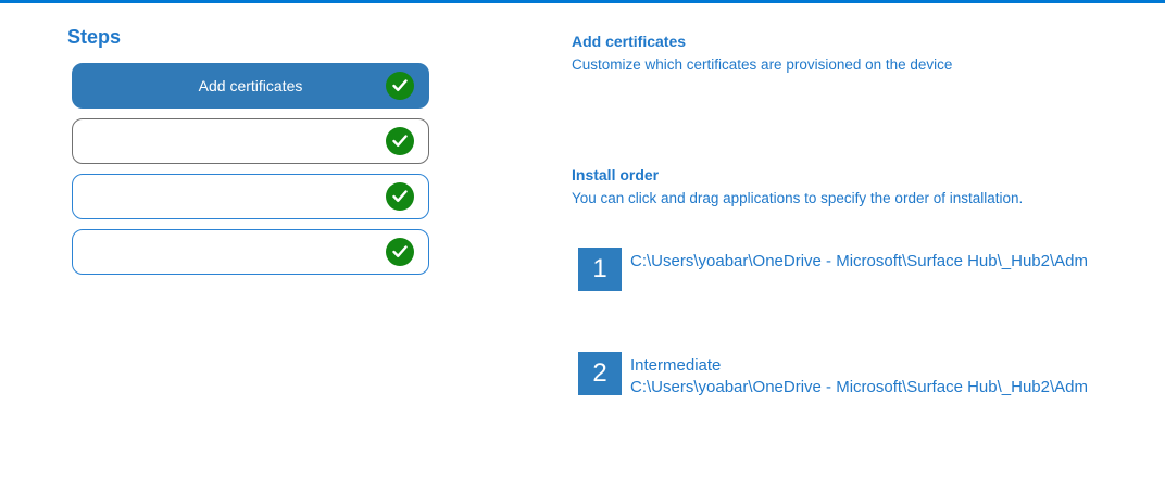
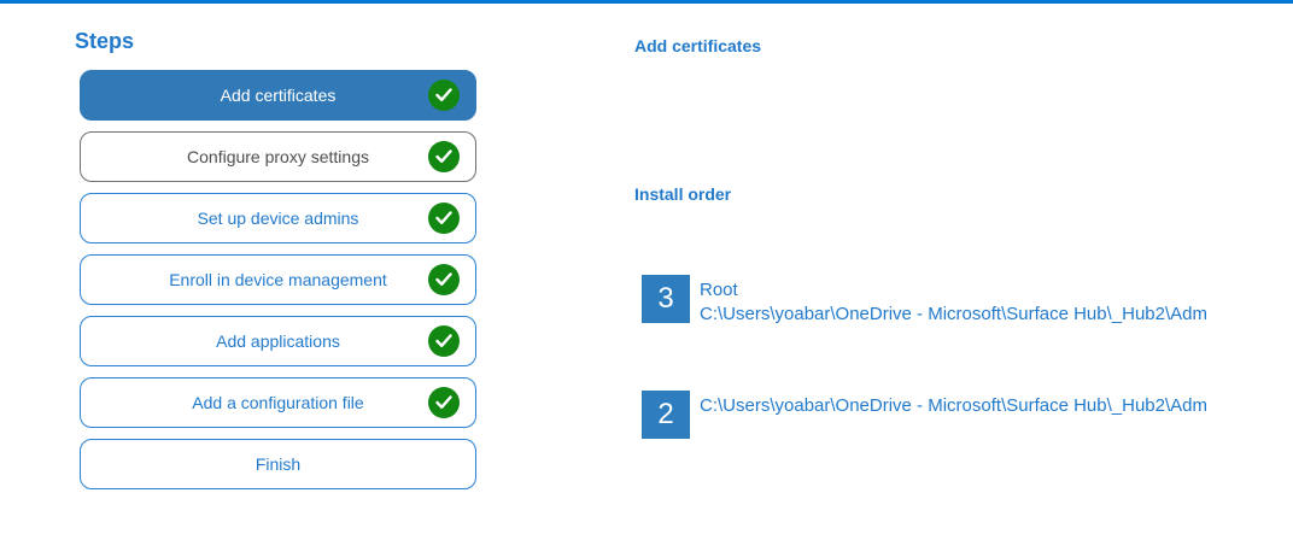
  Steps
  Add certificates
+ Configure proxy settings
+ Set up device admins
+ Enroll in device management
+ Add applications
+ Add a configuration file
+ Finish
  Add certificates
- Customize which certificates are provisioned on the device
  Install order
- You can click and drag applications to specify the order of installation.
- 1
+ 3
+ Root
  C:\Users\yoabar\OneDrive - Microsoft\Surface Hub\_Hub2\Adm
  2
- Intermediate
  C:\Users\yoabar\OneDrive - Microsoft\Surface Hub\_Hub2\Adm
